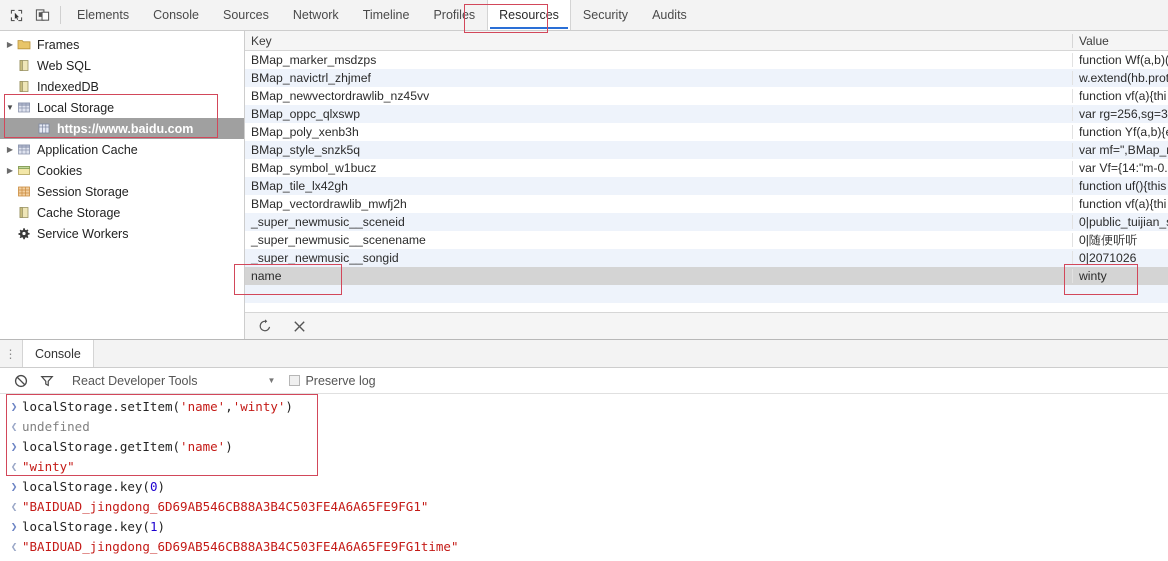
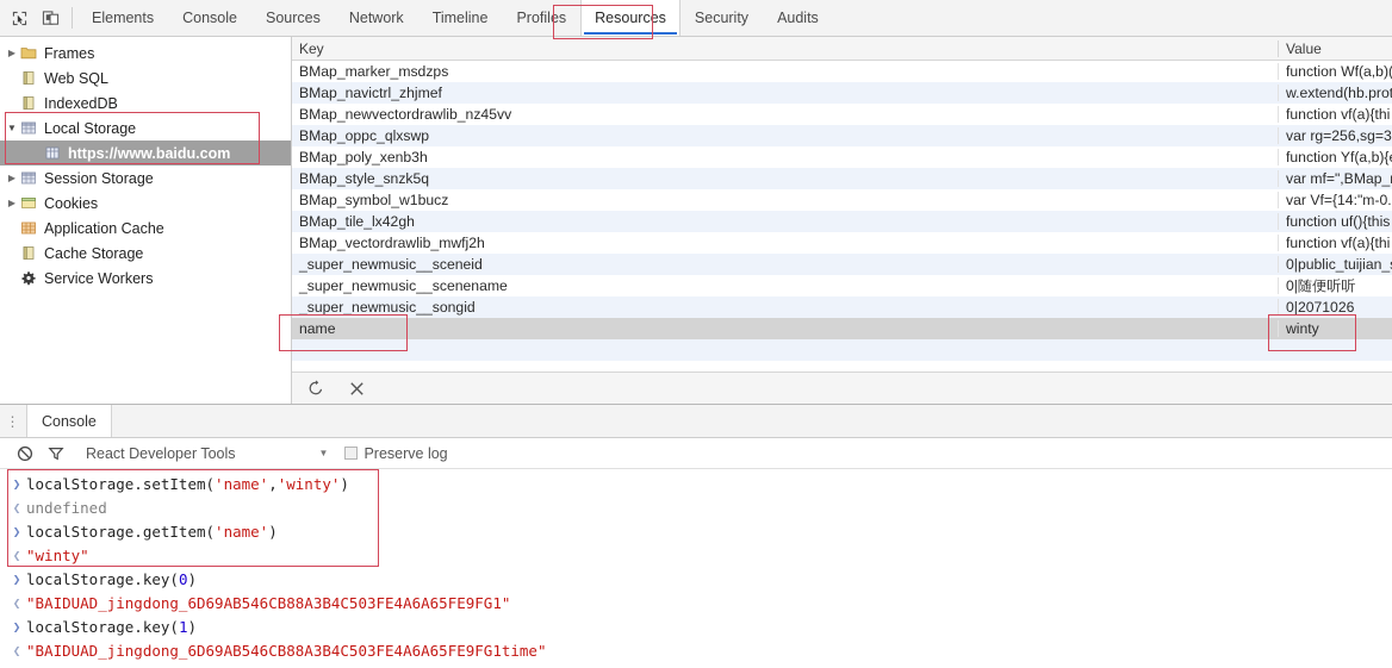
  Elements
  Console
  Sources
  Network
  Timeline
  Profiles
  Resources
  Security
  Audits
  ▶
  Frames
  Web SQL
  IndexedDB
  ▼
  Local Storage
  https://www.baidu.com
  ▶
- Application Cache
+ Session Storage
  ▶
  Cookies
- Session Storage
+ Application Cache
  Cache Storage
  Service Workers
  Key
  Value
  BMap_marker_msdzps
  function Wf(a,b)(
  BMap_navictrl_zhjmef
  w.extend(hb.prot
  BMap_newvectordrawlib_nz45vv
  function vf(a){thi
  BMap_oppc_qlxswp
  var rg=256,sg=3
  BMap_poly_xenb3h
  function Yf(a,b){
  BMap_style_snzk5q
  var mf=",BMap_
  BMap_symbol_w1bucz
  var Vf={14:"m-0.
  BMap_tile_lx42gh
  function uf(){this
  BMap_vectordrawlib_mwfj2h
  function vf(a){thi
  _super_newmusic__sceneid
  0|public_tuijian_
  _super_newmusic__scenename
  0|随便听听
  _super_newmusic__songid
  0|2071026
  name
  winty
  ⋮
  Console
  React Developer Tools
  ▼
  Preserve log
  ❯
  localStorage.setItem(
  'name'
  ,
  'winty'
  )
  ❮
  undefined
  ❯
  localStorage.getItem(
  'name'
  )
  ❮
  "winty"
  ❯
  localStorage.key(
  0
  )
  ❮
  "BAIDUAD_jingdong_6D69AB546CB88A3B4C503FE4A6A65FE9FG1"
  ❯
  localStorage.key(
  1
  )
  ❮
  "BAIDUAD_jingdong_6D69AB546CB88A3B4C503FE4A6A65FE9FG1time"
